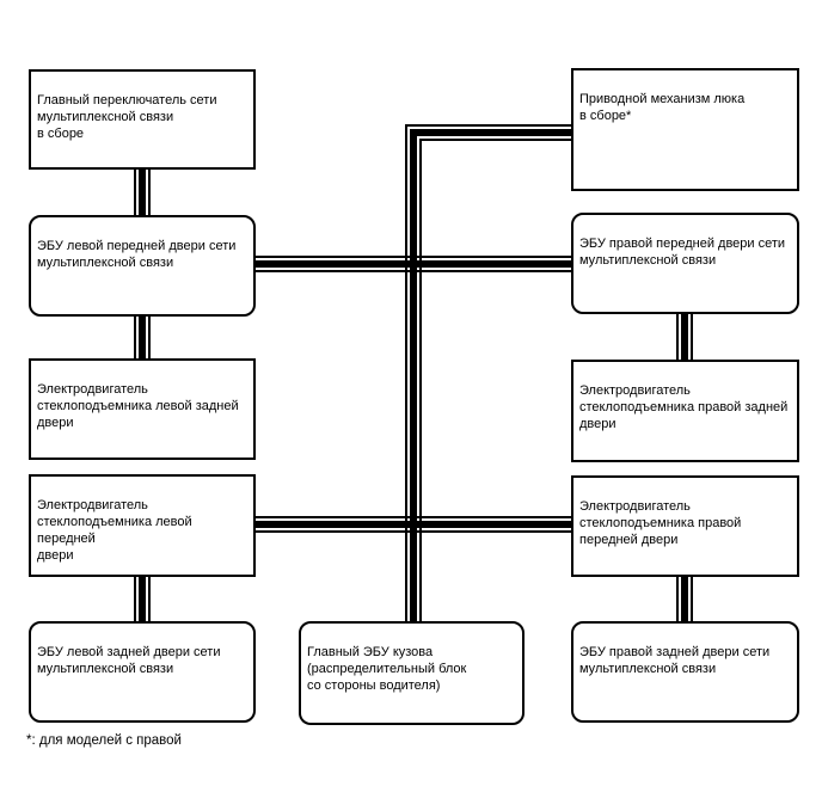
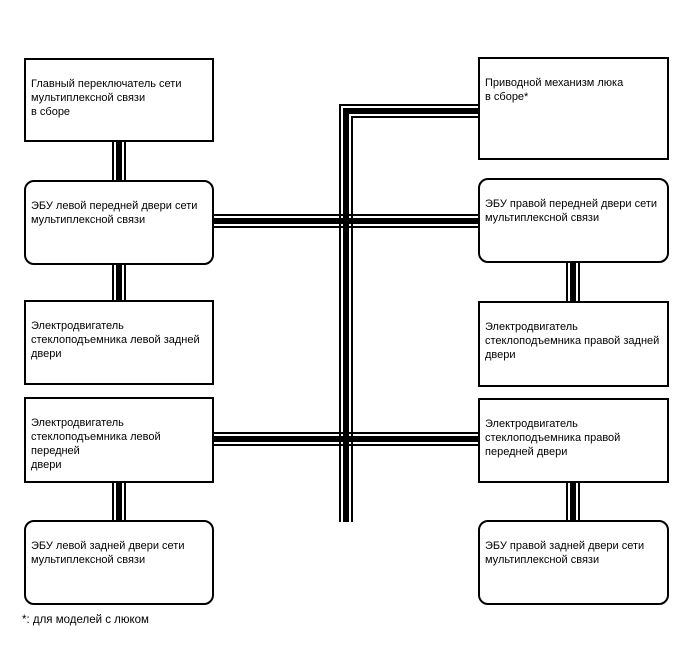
  Главный переключатель сети
  мультиплексной связи
  в сборе
  ЭБУ левой передней двери сети
  мультиплексной связи
  Электродвигатель
  стеклоподъемника левой задней
  двери
  Электродвигатель
  стеклоподъемника левой передней
  двери
  ЭБУ левой задней двери сети
  мультиплексной связи
- Главный ЭБУ кузова
- (распределительный блок
- со стороны водителя)
  Приводной механизм люка
  в сборе*
  ЭБУ правой передней двери сети
  мультиплексной связи
  Электродвигатель
  стеклоподъемника правой задней
  двери
  Электродвигатель
  стеклоподъемника правой
  передней двери
  ЭБУ правой задней двери сети
  мультиплексной связи
- *: для моделей с правой
+ *: для моделей с люком
